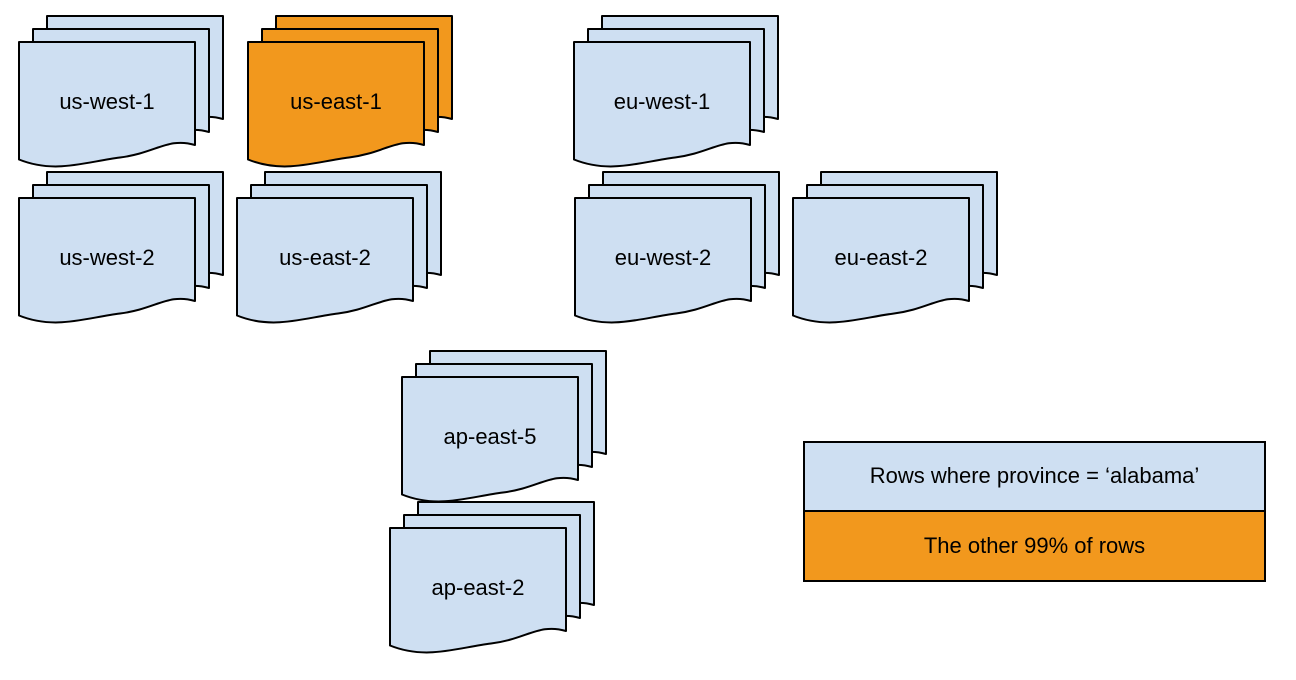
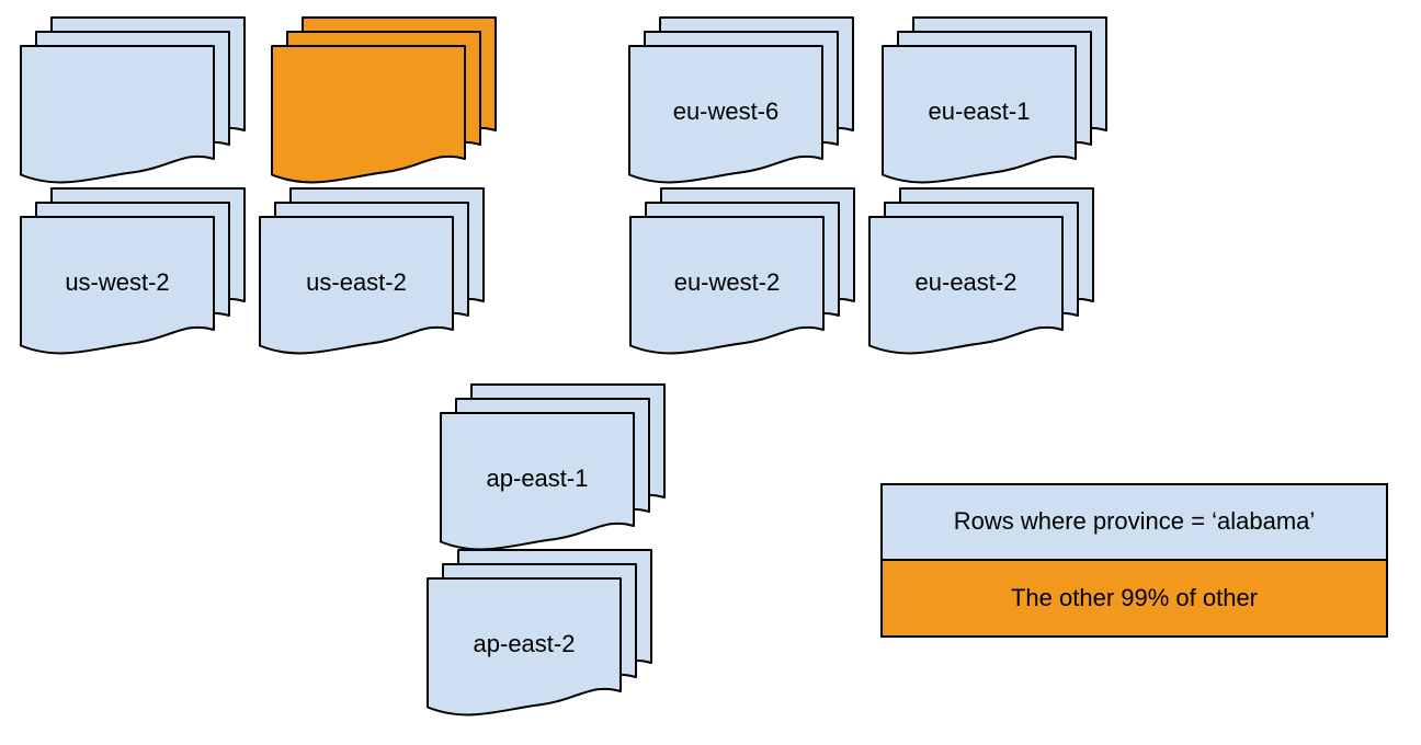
  Rows where province = ‘alabama’
- The other 99% of rows
+ The other 99% of other
- us-west-1
- us-east-1
- eu-west-1
+ eu-west-6
+ eu-east-1
  us-west-2
  us-east-2
  eu-west-2
  eu-east-2
- ap-east-5
+ ap-east-1
  ap-east-2
